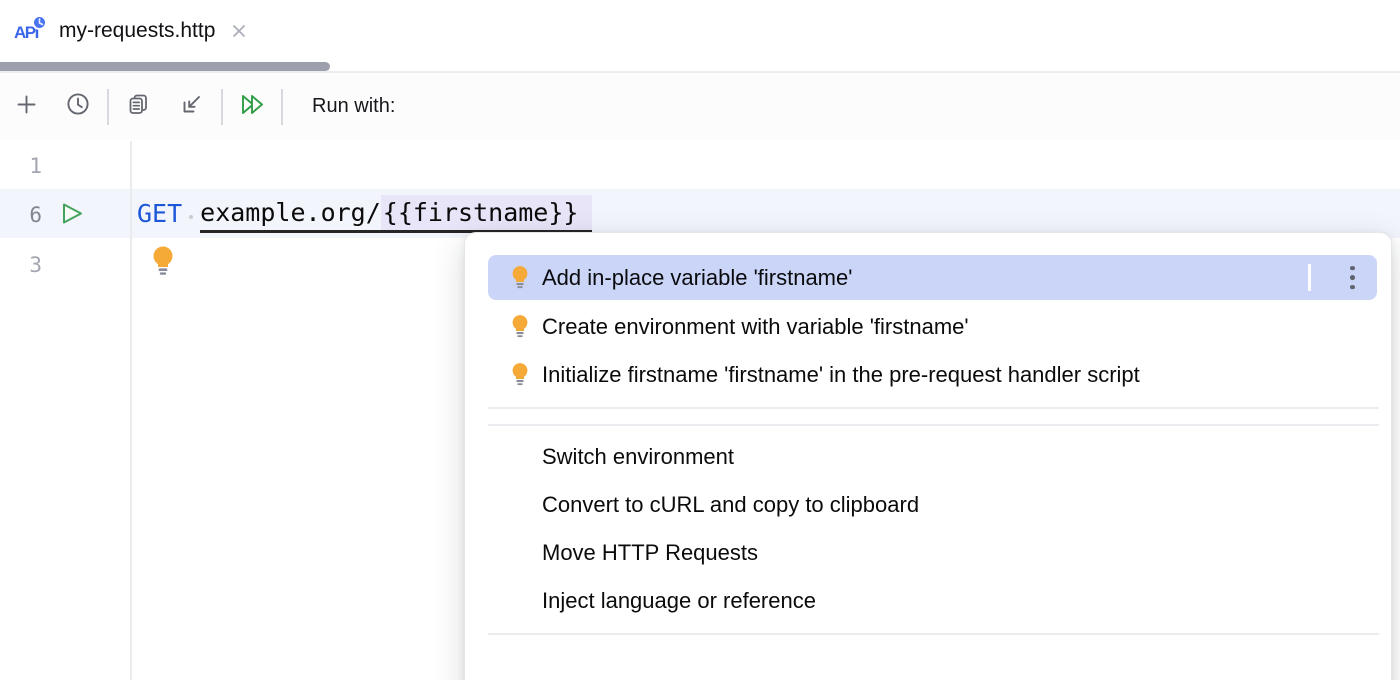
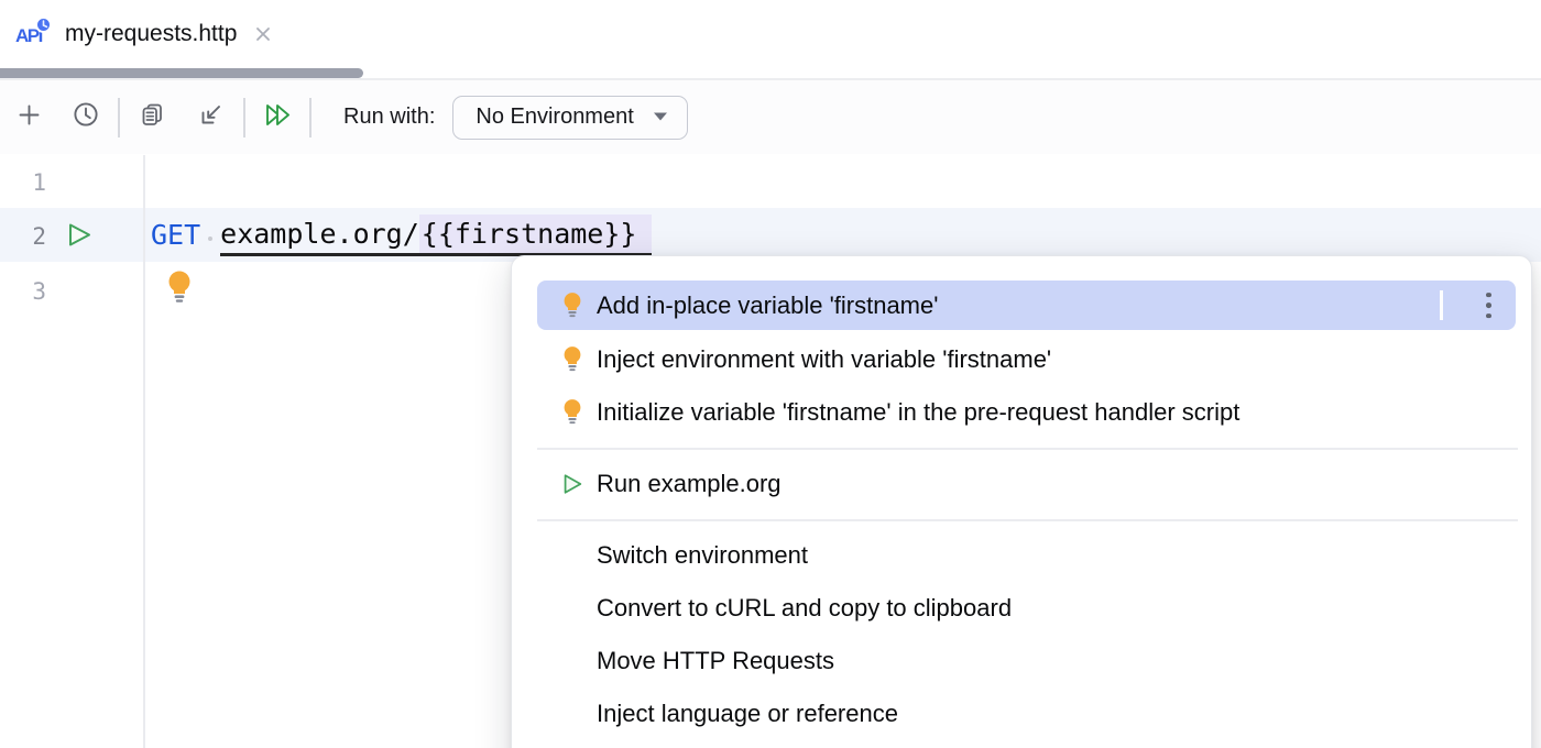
  API
  my-requests.http
  Run with:
+ No Environment
  1
- 6
+ 2
  3
  GET
  example.org/
  {{firstname}}
  Add in-place variable 'firstname'
- Create environment with variable 'firstname'
+ Inject environment with variable 'firstname'
- Initialize firstname 'firstname' in the pre-request handler script
+ Initialize variable 'firstname' in the pre-request handler script
+ Run example.org
  Switch environment
  Convert to cURL and copy to clipboard
  Move HTTP Requests
  Inject language or reference
